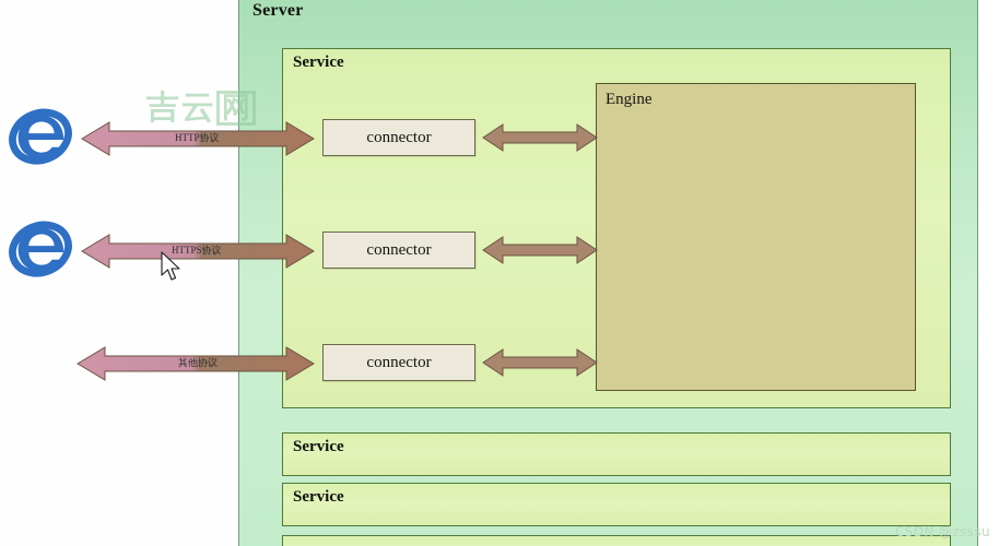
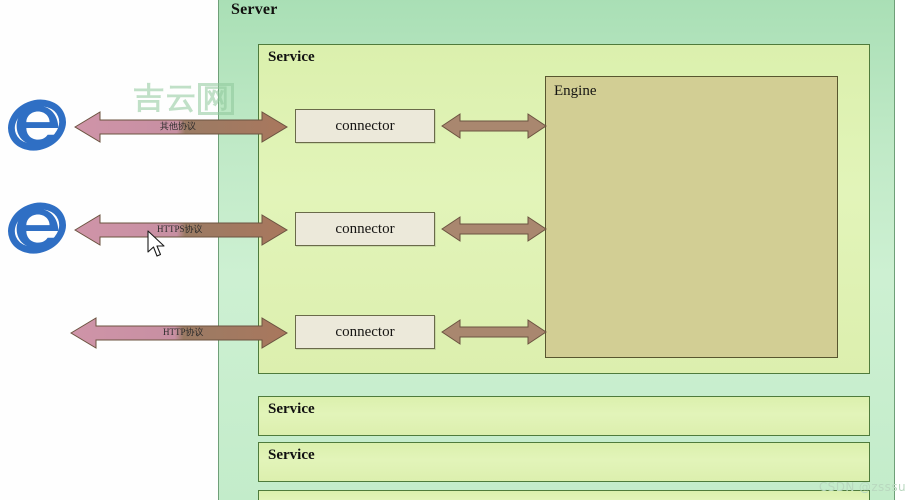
  Server
  Service
  Engine
  connector
  connector
  connector
  Service
  Service
- HTTP协议
+ 其他协议
  HTTPS协议
- 其他协议
+ HTTP协议
  吉
  云
  网
  CSDN @zsssu
